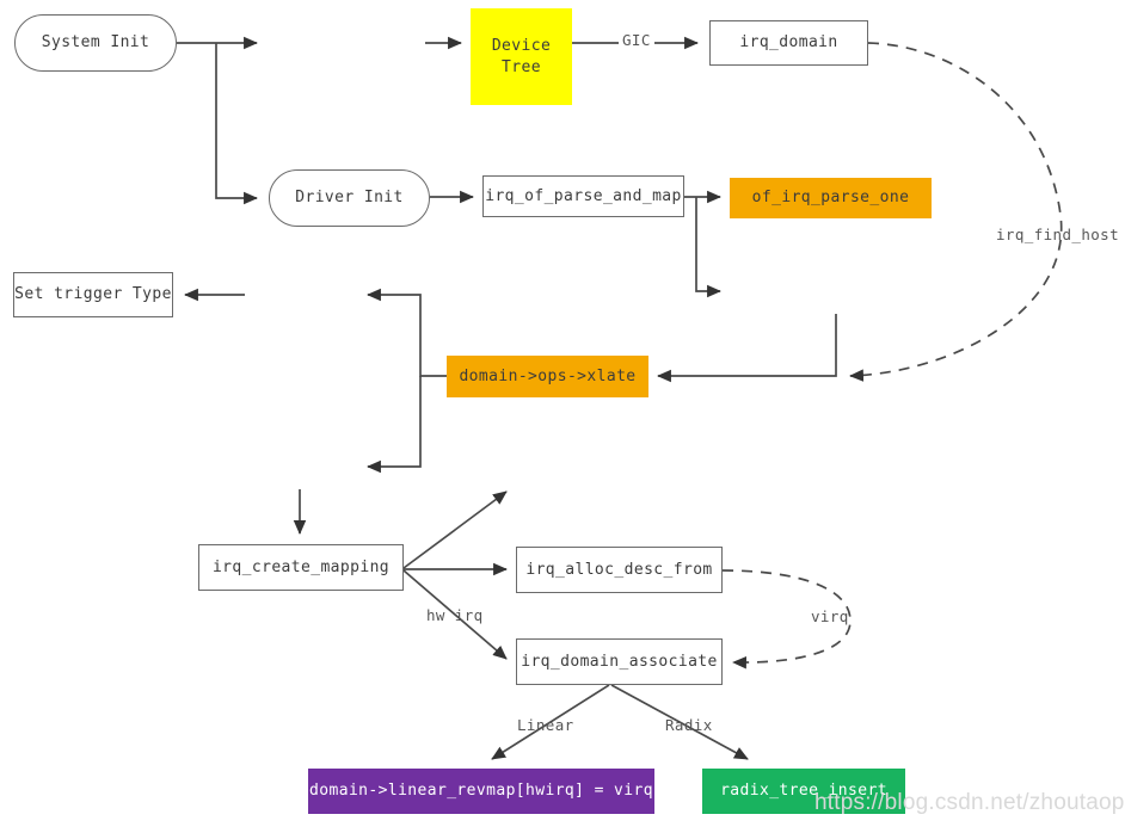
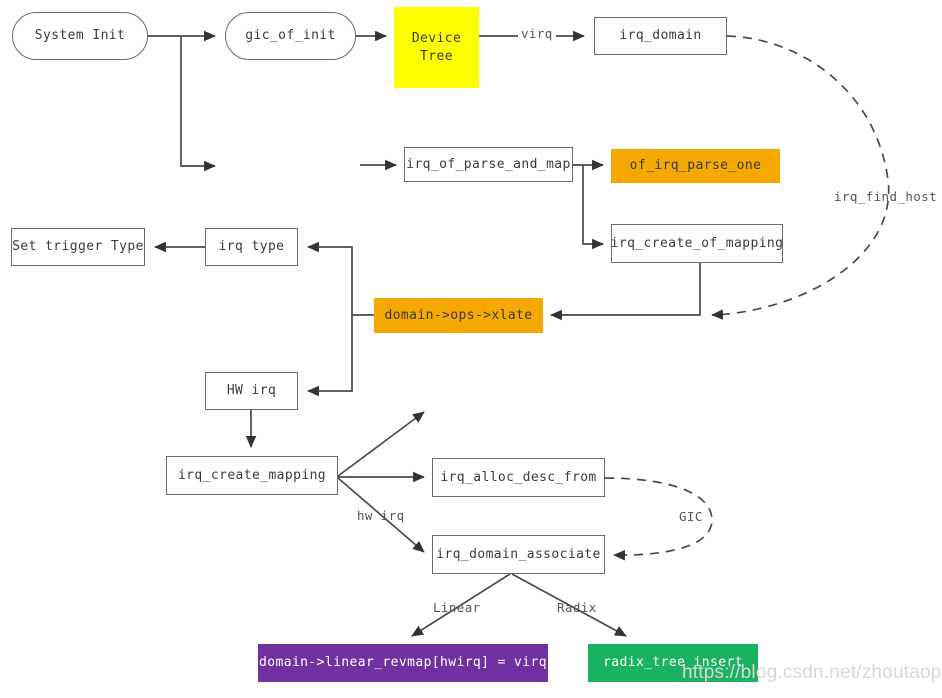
  System Init
+ gic_of_init
  Device
  Tree
  irq_domain
- Driver Init
  irq_of_parse_and_map
  of_irq_parse_one
+ irq_create_of_mapping
  Set trigger Type
+ irq type
  domain->ops->xlate
+ HW irq
  irq_create_mapping
  irq_alloc_desc_from
  irq_domain_associate
  domain->linear_revmap[hwirq] = virq
  radix_tree_insert
- GIC
+ virq
  irq_find_host
  hw irq
- virq
+ GIC
  Linear
  Radix
  https://blog.csdn.net/zhoutaop
